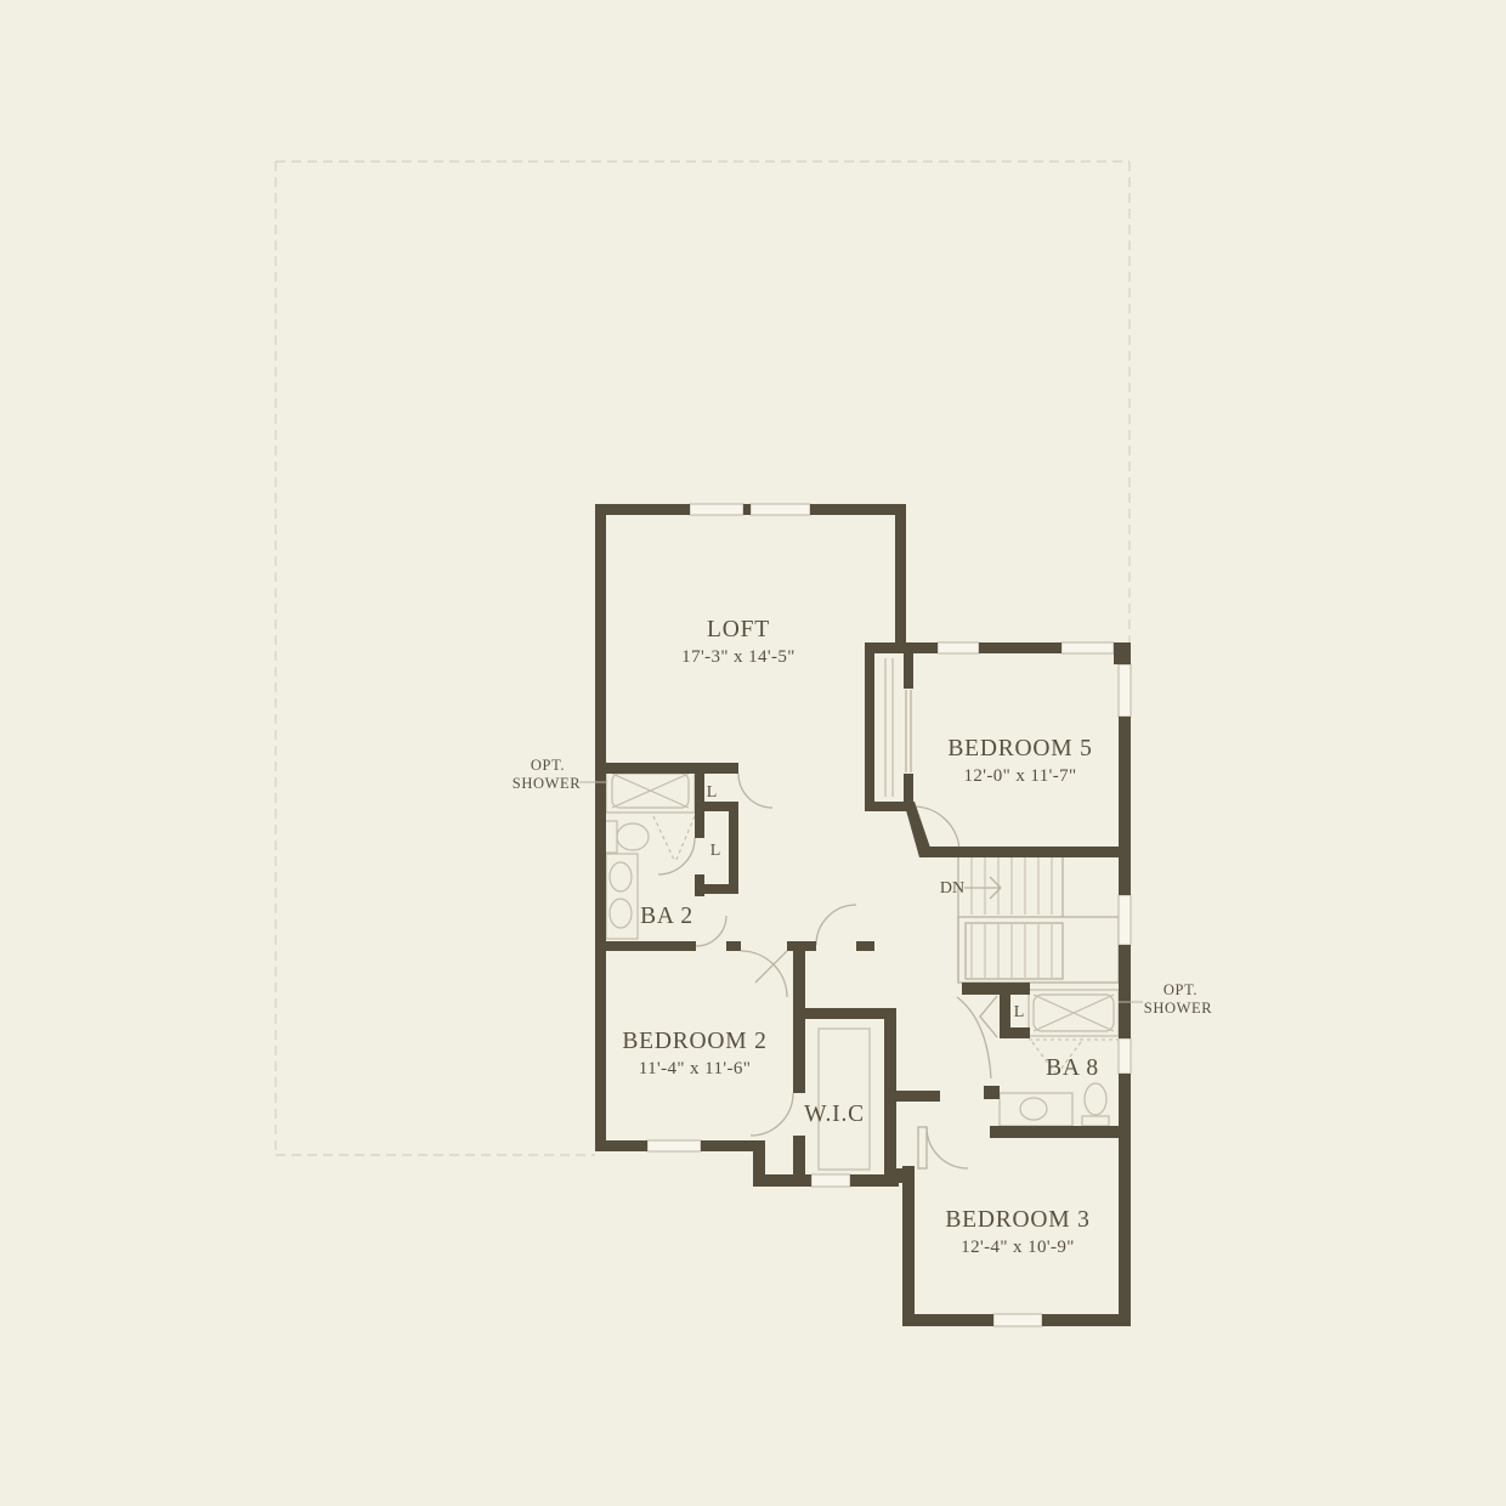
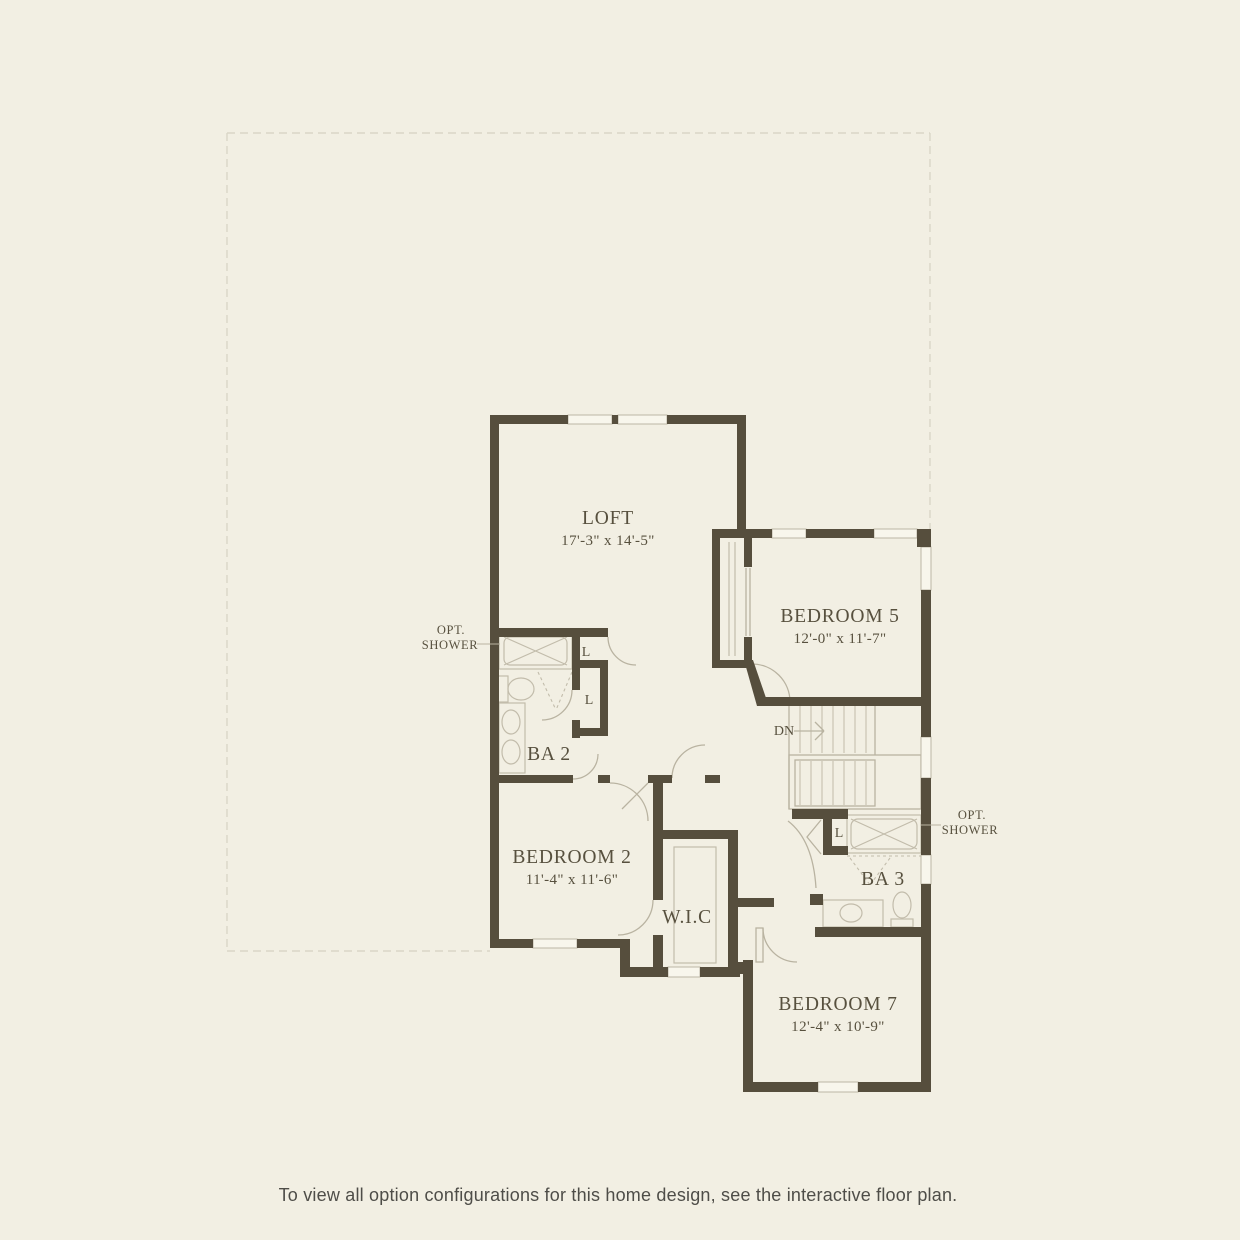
  LOFT
  17'-3" x 14'-5"
  BEDROOM 5
  12'-0" x 11'-7"
  BEDROOM 2
  11'-4" x 11'-6"
- BEDROOM 3
+ BEDROOM 7
  12'-4" x 10'-9"
  BA 2
- BA 8
+ BA 3
  W.I.C
  DN
  L
  L
  L
  OPT.
  SHOWER
  OPT.
  SHOWER
+ To view all option configurations for this home design, see the interactive floor plan.
